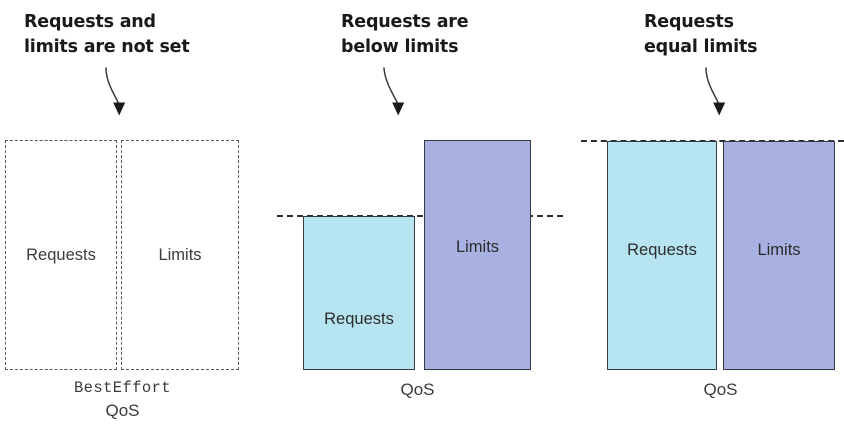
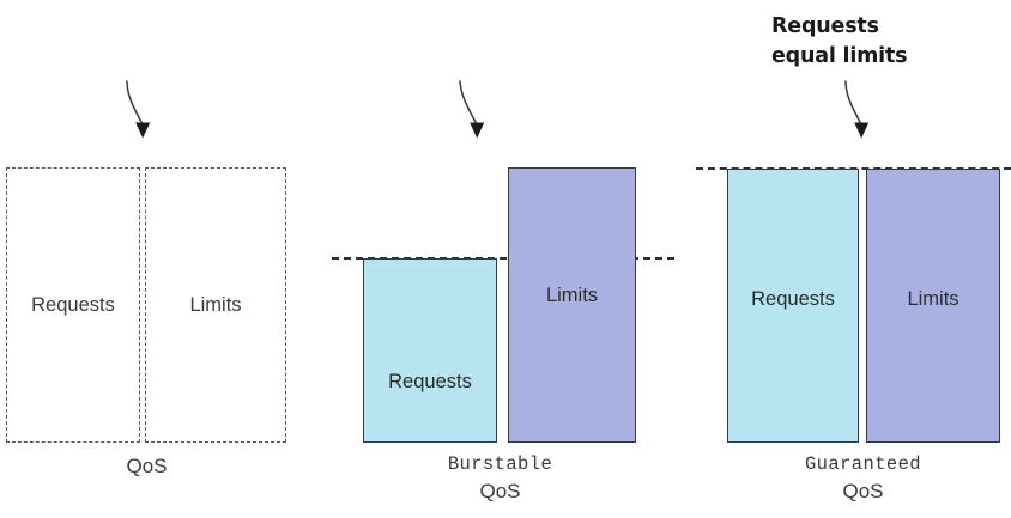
- Requests and
- limits are not set
  Requests
  Limits
- BestEffort
  QoS
- Requests are
- below limits
  Requests
  Limits
+ Burstable
  QoS
  Requests
  equal limits
  Requests
  Limits
+ Guaranteed
  QoS
